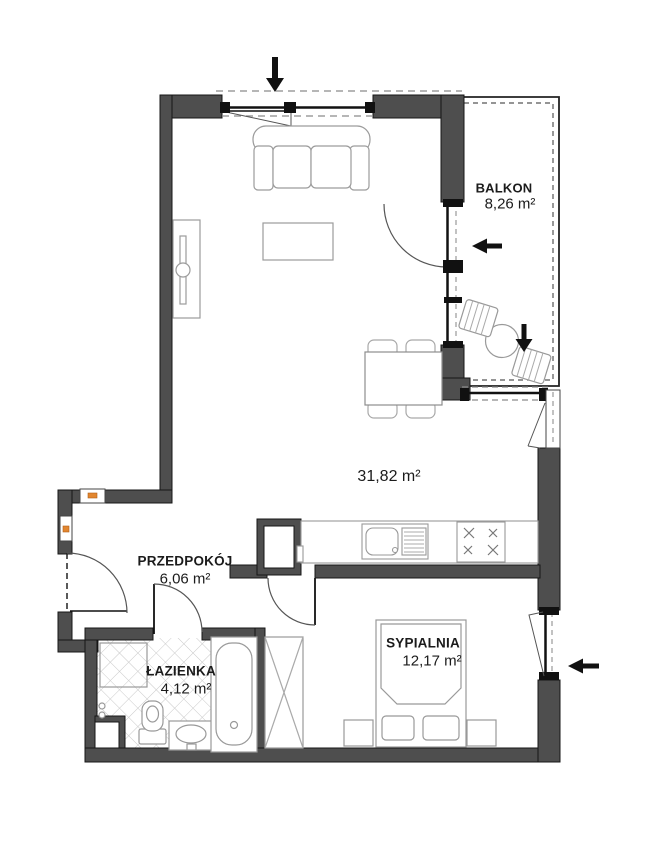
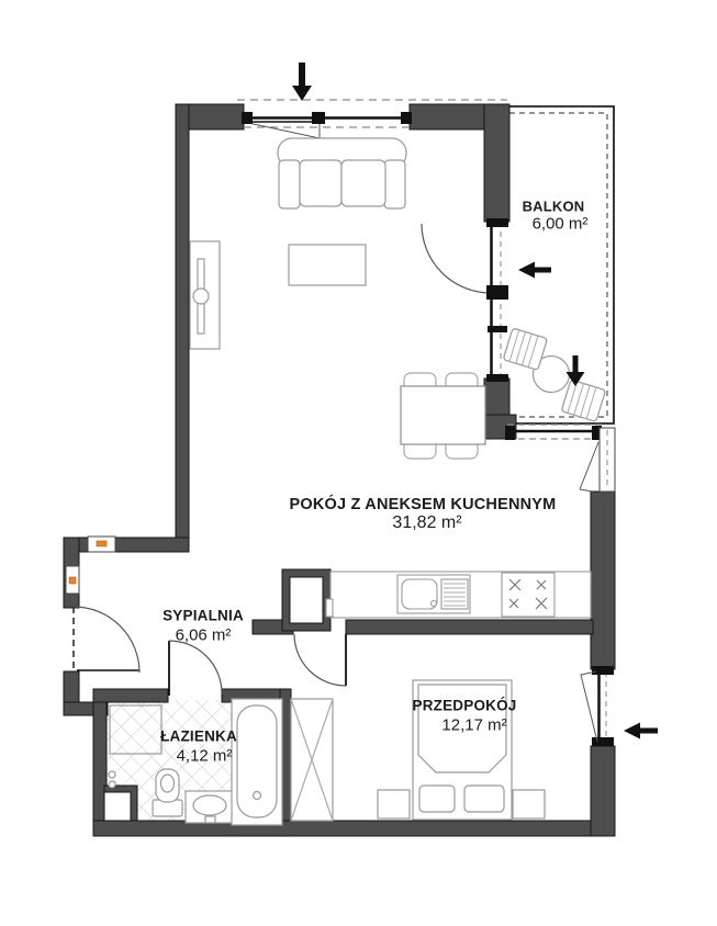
+ POKÓJ Z ANEKSEM KUCHENNYM
  31,82 m²
  BALKON
- 8,26 m²
+ 6,00 m²
- PRZEDPOKÓJ
+ SYPIALNIA
  6,06 m²
  ŁAZIENKA
  4,12 m²
- SYPIALNIA
+ PRZEDPOKÓJ
  12,17 m²
